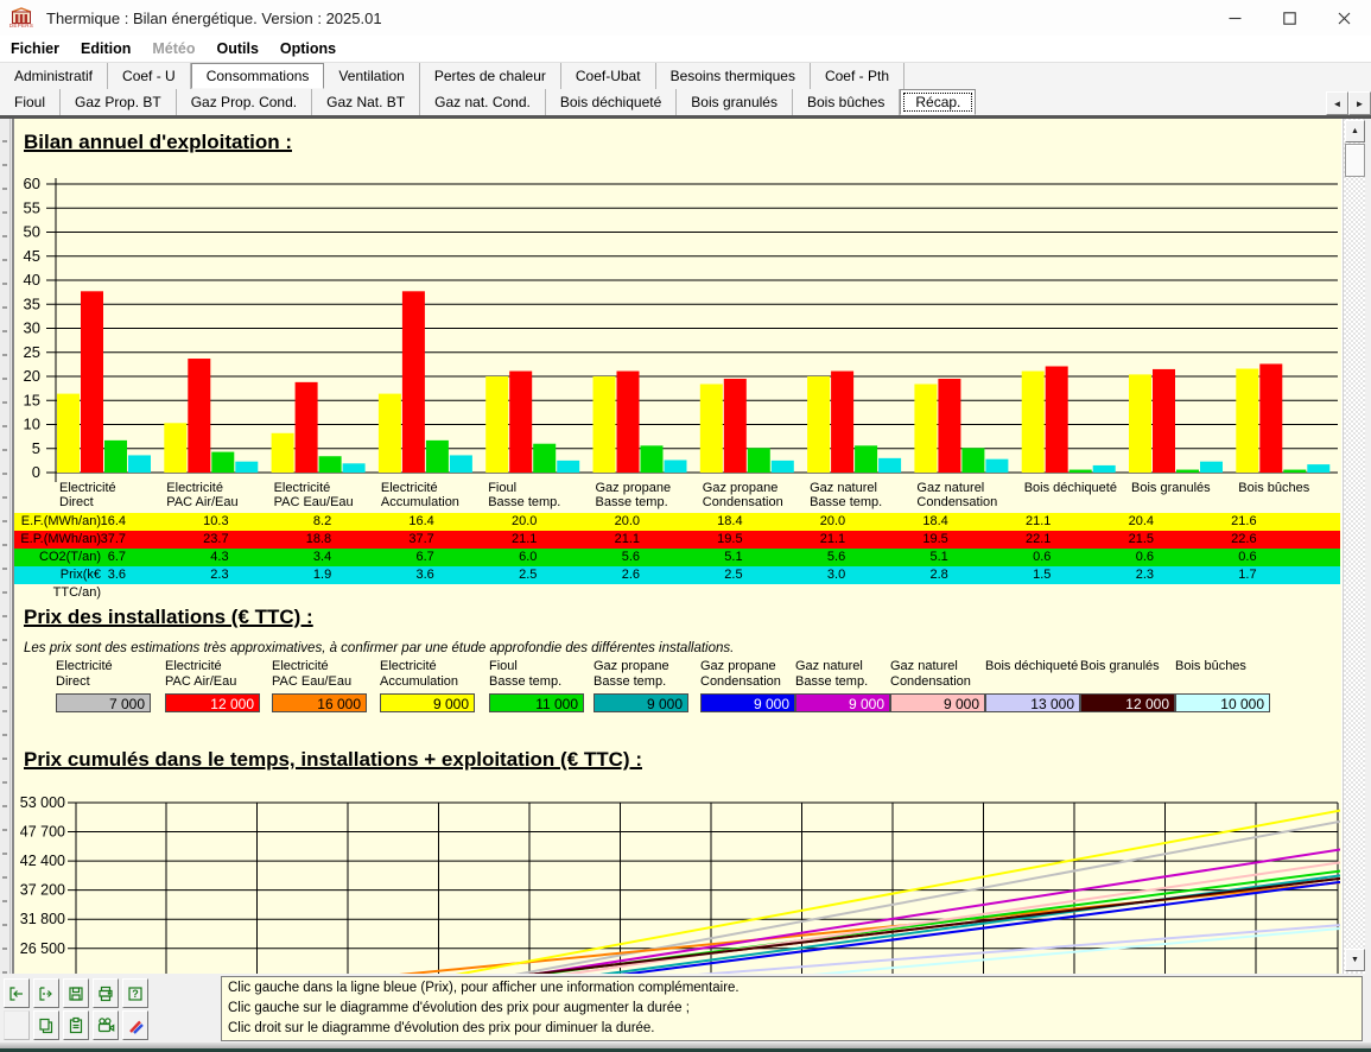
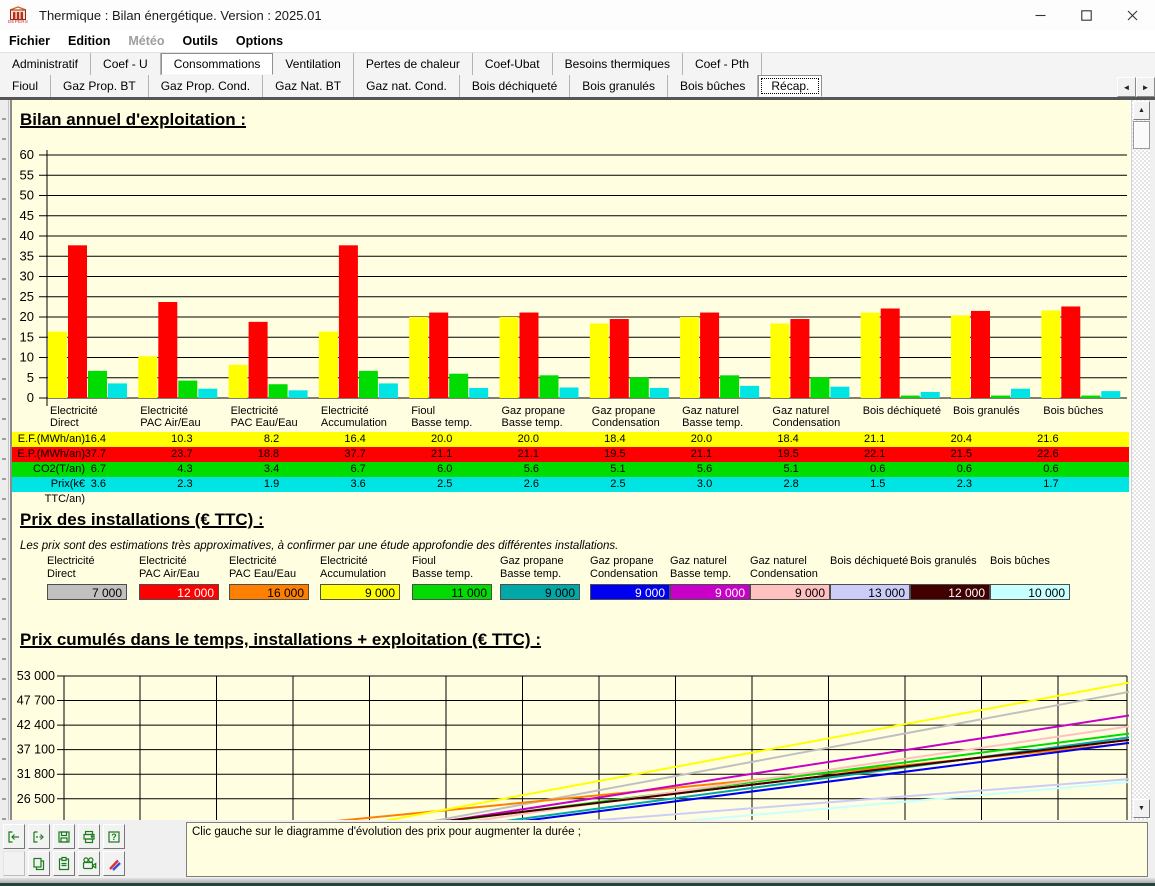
  Thermique : Bilan énergétique. Version : 2025.01
  Fichier
  Edition
  Météo
  Outils
  Options
  Administratif
  Coef - U
  Consommations
  Ventilation
  Pertes de chaleur
  Coef-Ubat
  Besoins thermiques
  Coef - Pth
  Fioul
  Gaz Prop. BT
  Gaz Prop. Cond.
  Gaz Nat. BT
  Gaz nat. Cond.
  Bois déchiqueté
  Bois granulés
  Bois bûches
  Récap.
  ◄
  ►
  Bilan annuel d'exploitation :
  0
  5
  10
  15
  20
  25
  30
  35
  40
  45
  50
  55
  60
  Electricité
  Direct
  Electricité
  PAC Air/Eau
  Electricité
  PAC Eau/Eau
  Electricité
  Accumulation
  Fioul
  Basse temp.
  Gaz propane
  Basse temp.
  Gaz propane
  Condensation
  Gaz naturel
  Basse temp.
  Gaz naturel
  Condensation
  Bois déchiqueté
  Bois granulés
  Bois bûches
  E.F.(MWh/an)
  16.4
  10.3
  8.2
  16.4
  20.0
  20.0
  18.4
  20.0
  18.4
  21.1
  20.4
  21.6
  E.P.(MWh/an)
  37.7
  23.7
  18.8
  37.7
  21.1
  21.1
  19.5
  21.1
  19.5
  22.1
  21.5
  22.6
  CO2(T/an)
  6.7
  4.3
  3.4
  6.7
  6.0
  5.6
  5.1
  5.6
  5.1
  0.6
  0.6
  0.6
  Prix(k€ TTC/an)
  3.6
  2.3
  1.9
  3.6
  2.5
  2.6
  2.5
  3.0
  2.8
  1.5
  2.3
  1.7
  Prix des installations (€ TTC) :
  Les prix sont des estimations très approximatives, à confirmer par une étude approfondie des différentes installations.
  Electricité
  Direct
  7 000
  Electricité
  PAC Air/Eau
  12 000
  Electricité
  PAC Eau/Eau
  16 000
  Electricité
  Accumulation
  9 000
  Fioul
  Basse temp.
  11 000
  Gaz propane
  Basse temp.
  9 000
  Gaz propane
  Condensation
  9 000
  Gaz naturel
  Basse temp.
  9 000
  Gaz naturel
  Condensation
  9 000
  Bois déchiqueté
  13 000
  Bois granulés
  12 000
  Bois bûches
  10 000
  Prix cumulés dans le temps, installations + exploitation (€ TTC) :
  53 000
  47 700
  42 400
- 37 200
+ 37 100
  31 800
  26 500
  ?
- Clic gauche dans la ligne bleue (Prix), pour afficher une information complémentaire.
  Clic gauche sur le diagramme d'évolution des prix pour augmenter la durée ;
- Clic droit sur le diagramme d'évolution des prix pour diminuer la durée.
